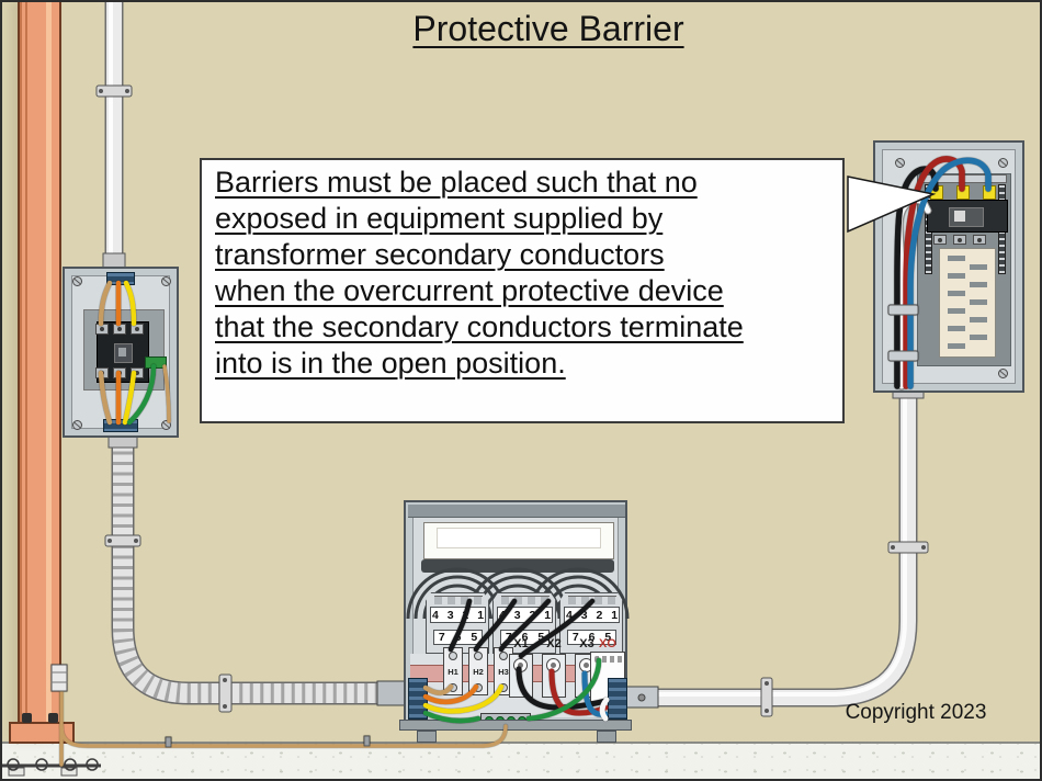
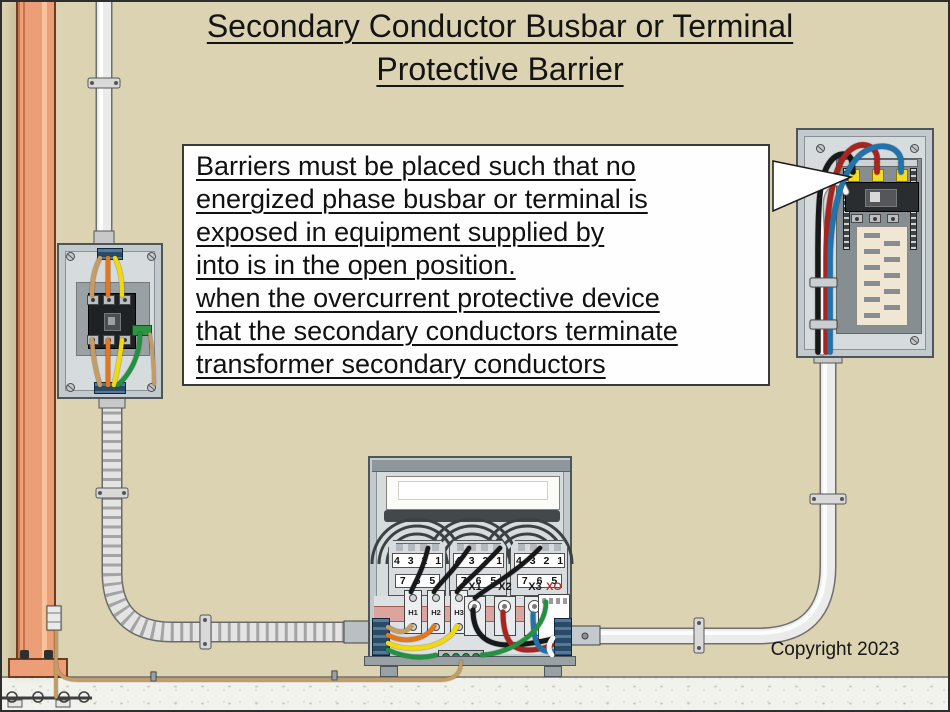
  4 3 1
  7 6 5
  4 3 2 1
  7 6 5
  H1
  H2
  H3
  X1
  X2
  X3
  XO
+ Secondary Conductor Busbar or Terminal
  Protective Barrier
  Barriers must be placed such that no
+ energized phase busbar or terminal is
  exposed in equipment supplied by
- transformer secondary conductors
+ into is in the open position.
  when the overcurrent protective device
  that the secondary conductors terminate
- into is in the open position.
+ transformer secondary conductors
  Copyright 2023
